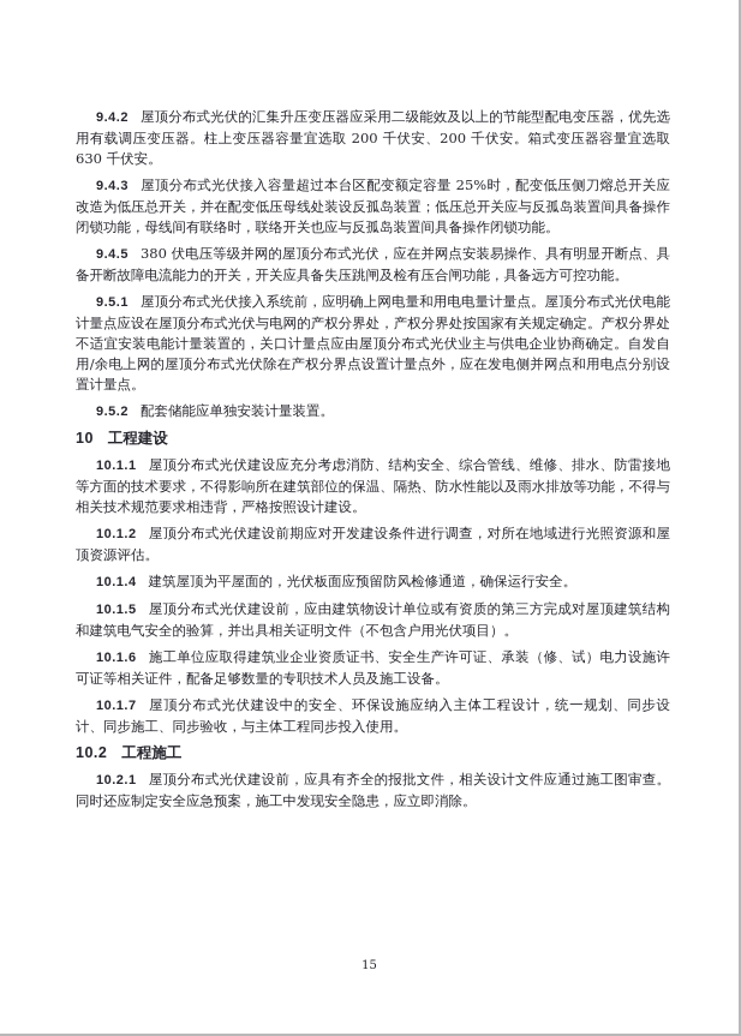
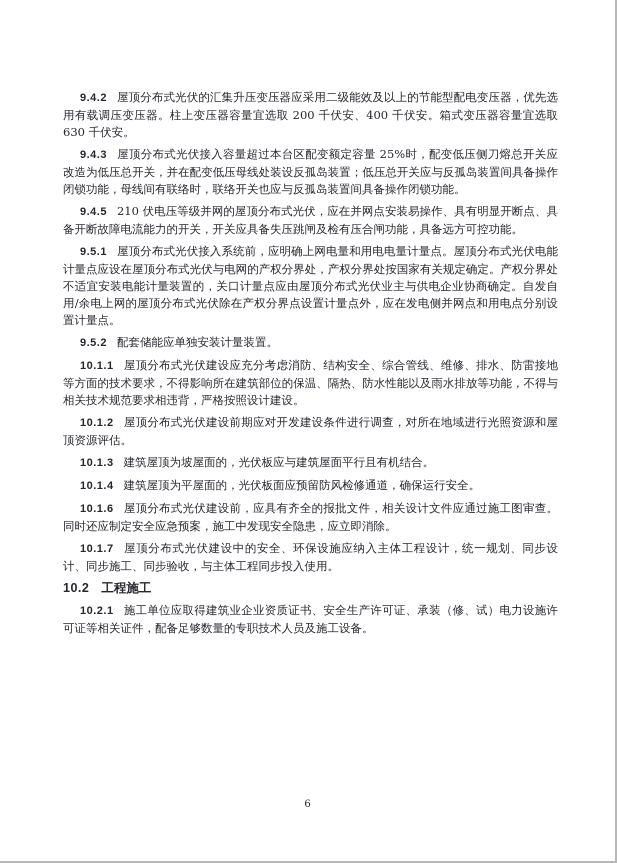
- 9.4.2 屋顶分布式光伏的汇集升压变压器应采用二级能效及以上的节能型配电变压器，优先选用有载调压变压器。柱上变压器容量宜选取 200 千伏安、200 千伏安。箱式变压器容量宜选取 630 千伏安。
+ 9.4.2 屋顶分布式光伏的汇集升压变压器应采用二级能效及以上的节能型配电变压器，优先选用有载调压变压器。柱上变压器容量宜选取 200 千伏安、400 千伏安。箱式变压器容量宜选取 630 千伏安。
  9.4.3 屋顶分布式光伏接入容量超过本台区配变额定容量 25%时，配变低压侧刀熔总开关应改造为低压总开关，并在配变低压母线处装设反孤岛装置；低压总开关应与反孤岛装置间具备操作闭锁功能，母线间有联络时，联络开关也应与反孤岛装置间具备操作闭锁功能。
- 9.4.5 380 伏电压等级并网的屋顶分布式光伏，应在并网点安装易操作、具有明显开断点、具备开断故障电流能力的开关，开关应具备失压跳闸及检有压合闸功能，具备远方可控功能。
+ 9.4.5 210 伏电压等级并网的屋顶分布式光伏，应在并网点安装易操作、具有明显开断点、具备开断故障电流能力的开关，开关应具备失压跳闸及检有压合闸功能，具备远方可控功能。
  9.5.1 屋顶分布式光伏接入系统前，应明确上网电量和用电电量计量点。屋顶分布式光伏电能计量点应设在屋顶分布式光伏与电网的产权分界处，产权分界处按国家有关规定确定。产权分界处不适宜安装电能计量装置的，关口计量点应由屋顶分布式光伏业主与供电企业协商确定。自发自用/余电上网的屋顶分布式光伏除在产权分界点设置计量点外，应在发电侧并网点和用电点分别设置计量点。
  9.5.2 配套储能应单独安装计量装置。
- 10 工程建设
  10.1.1 屋顶分布式光伏建设应充分考虑消防、结构安全、综合管线、维修、排水、防雷接地等方面的技术要求，不得影响所在建筑部位的保温、隔热、防水性能以及雨水排放等功能，不得与相关技术规范要求相违背，严格按照设计建设。
  10.1.2 屋顶分布式光伏建设前期应对开发建设条件进行调查，对所在地域进行光照资源和屋顶资源评估。
+ 10.1.3 建筑屋顶为坡屋面的，光伏板应与建筑屋面平行且有机结合。
  10.1.4 建筑屋顶为平屋面的，光伏板面应预留防风检修通道，确保运行安全。
- 10.1.5 屋顶分布式光伏建设前，应由建筑物设计单位或有资质的第三方完成对屋顶建筑结构和建筑电气安全的验算，并出具相关证明文件（不包含户用光伏项目）。
- 10.1.6 施工单位应取得建筑业企业资质证书、安全生产许可证、承装（修、试）电力设施许可证等相关证件，配备足够数量的专职技术人员及施工设备。
+ 10.1.6 屋顶分布式光伏建设前，应具有齐全的报批文件，相关设计文件应通过施工图审查。同时还应制定安全应急预案，施工中发现安全隐患，应立即消除。
  10.1.7 屋顶分布式光伏建设中的安全、环保设施应纳入主体工程设计，统一规划、同步设计、同步施工、同步验收，与主体工程同步投入使用。
  10.2 工程施工
- 10.2.1 屋顶分布式光伏建设前，应具有齐全的报批文件，相关设计文件应通过施工图审查。同时还应制定安全应急预案，施工中发现安全隐患，应立即消除。
+ 10.2.1 施工单位应取得建筑业企业资质证书、安全生产许可证、承装（修、试）电力设施许可证等相关证件，配备足够数量的专职技术人员及施工设备。
- 15
+ 6
